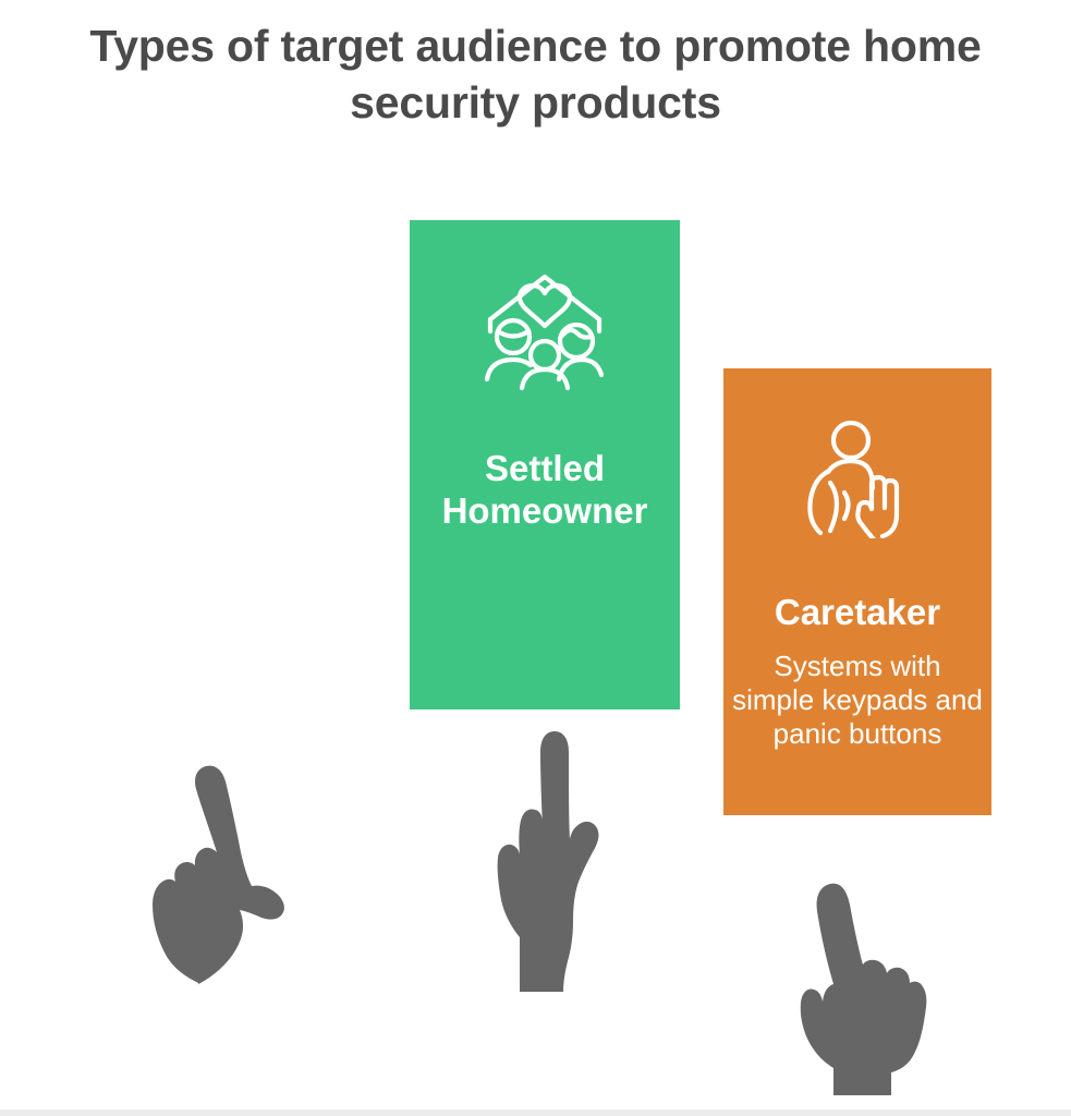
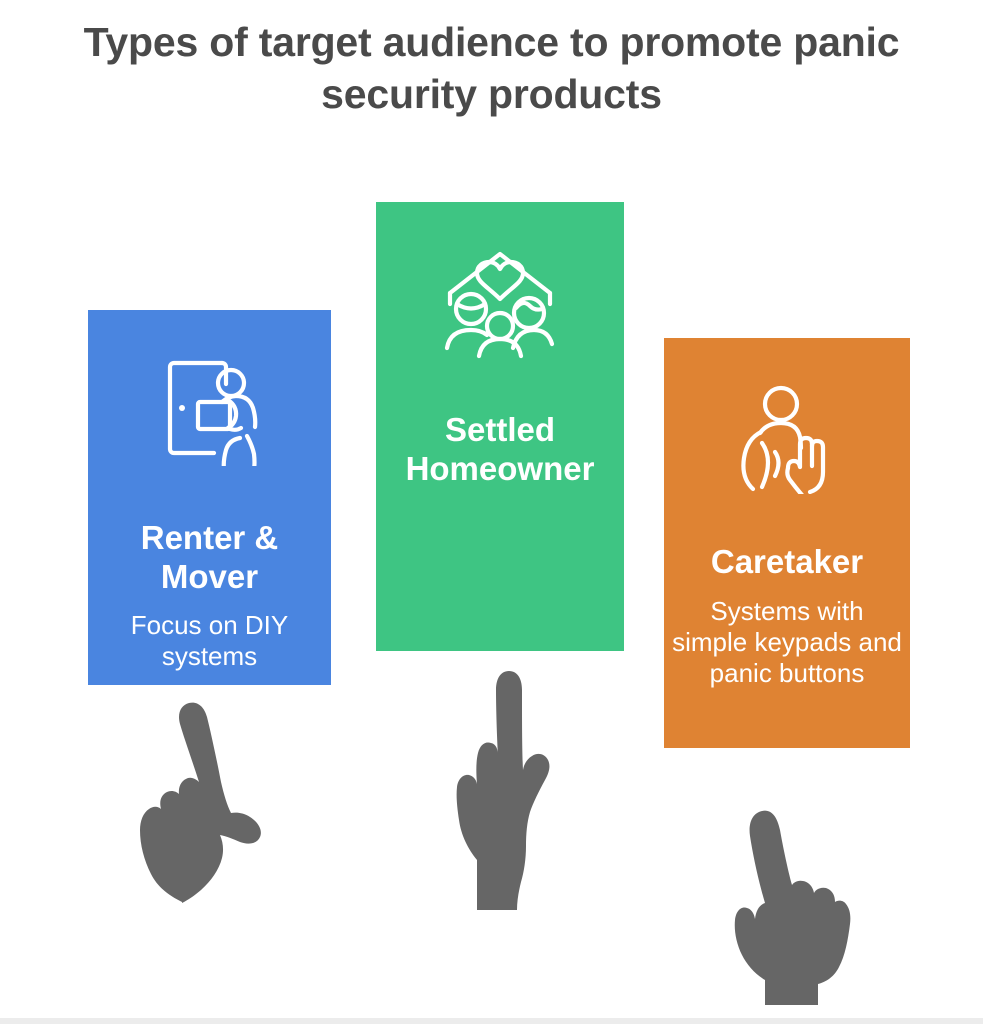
- Types of target audience to promote home security products
+ Types of target audience to promote panic security products
+ Renter & Mover
+ Focus on DIY systems
  Settled Homeowner
  Caretaker
  Systems with simple keypads and panic buttons
